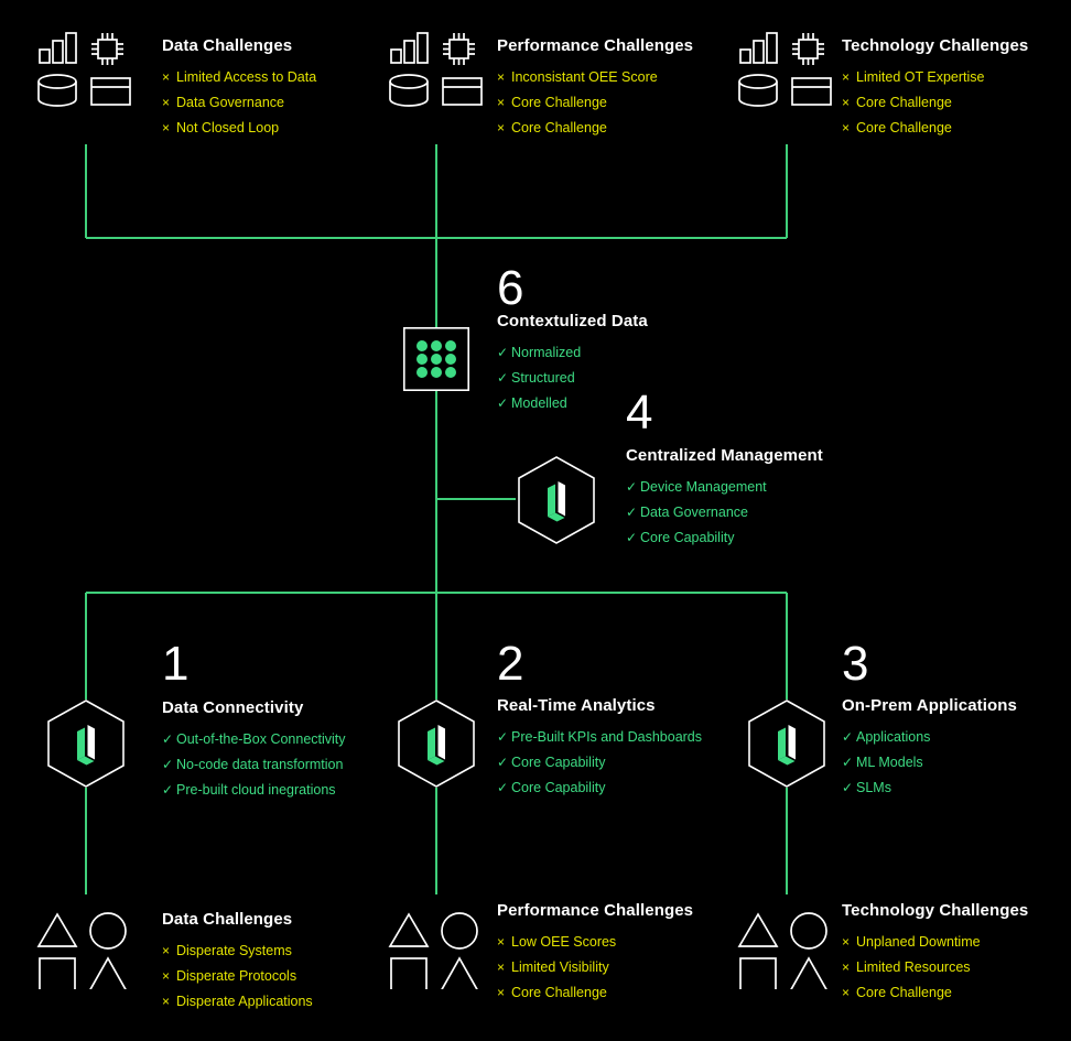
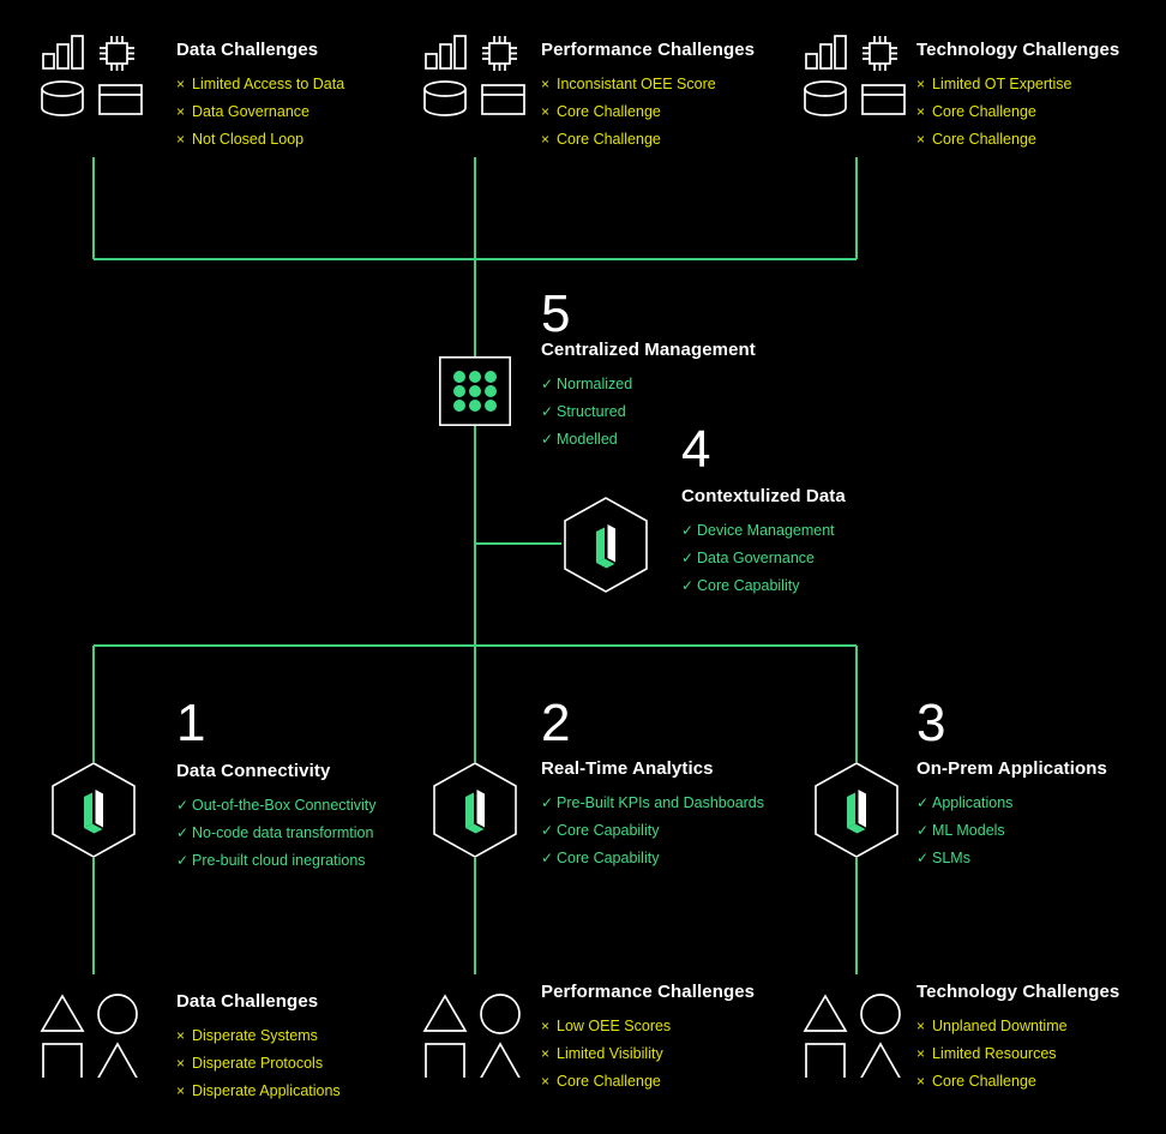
  Data Challenges
  ×
  Limited Access to Data
  ×
  Data Governance
  ×
  Not Closed Loop
  Performance Challenges
  ×
  Inconsistant OEE Score
  ×
  Core Challenge
  ×
  Core Challenge
  Technology Challenges
  ×
  Limited OT Expertise
  ×
  Core Challenge
  ×
  Core Challenge
- 6
+ 5
- Contextulized Data
+ Centralized Management
  ✓
  Normalized
  ✓
  Structured
  ✓
  Modelled
  4
- Centralized Management
+ Contextulized Data
  ✓
  Device Management
  ✓
  Data Governance
  ✓
  Core Capability
  1
  Data Connectivity
  ✓
  Out-of-the-Box Connectivity
  ✓
  No-code data transformtion
  ✓
  Pre-built cloud inegrations
  2
  Real-Time Analytics
  ✓
  Pre-Built KPIs and Dashboards
  ✓
  Core Capability
  ✓
  Core Capability
  3
  On-Prem Applications
  ✓
  Applications
  ✓
  ML Models
  ✓
  SLMs
  Data Challenges
  ×
  Disperate Systems
  ×
  Disperate Protocols
  ×
  Disperate Applications
  Performance Challenges
  ×
  Low OEE Scores
  ×
  Limited Visibility
  ×
  Core Challenge
  Technology Challenges
  ×
  Unplaned Downtime
  ×
  Limited Resources
  ×
  Core Challenge
